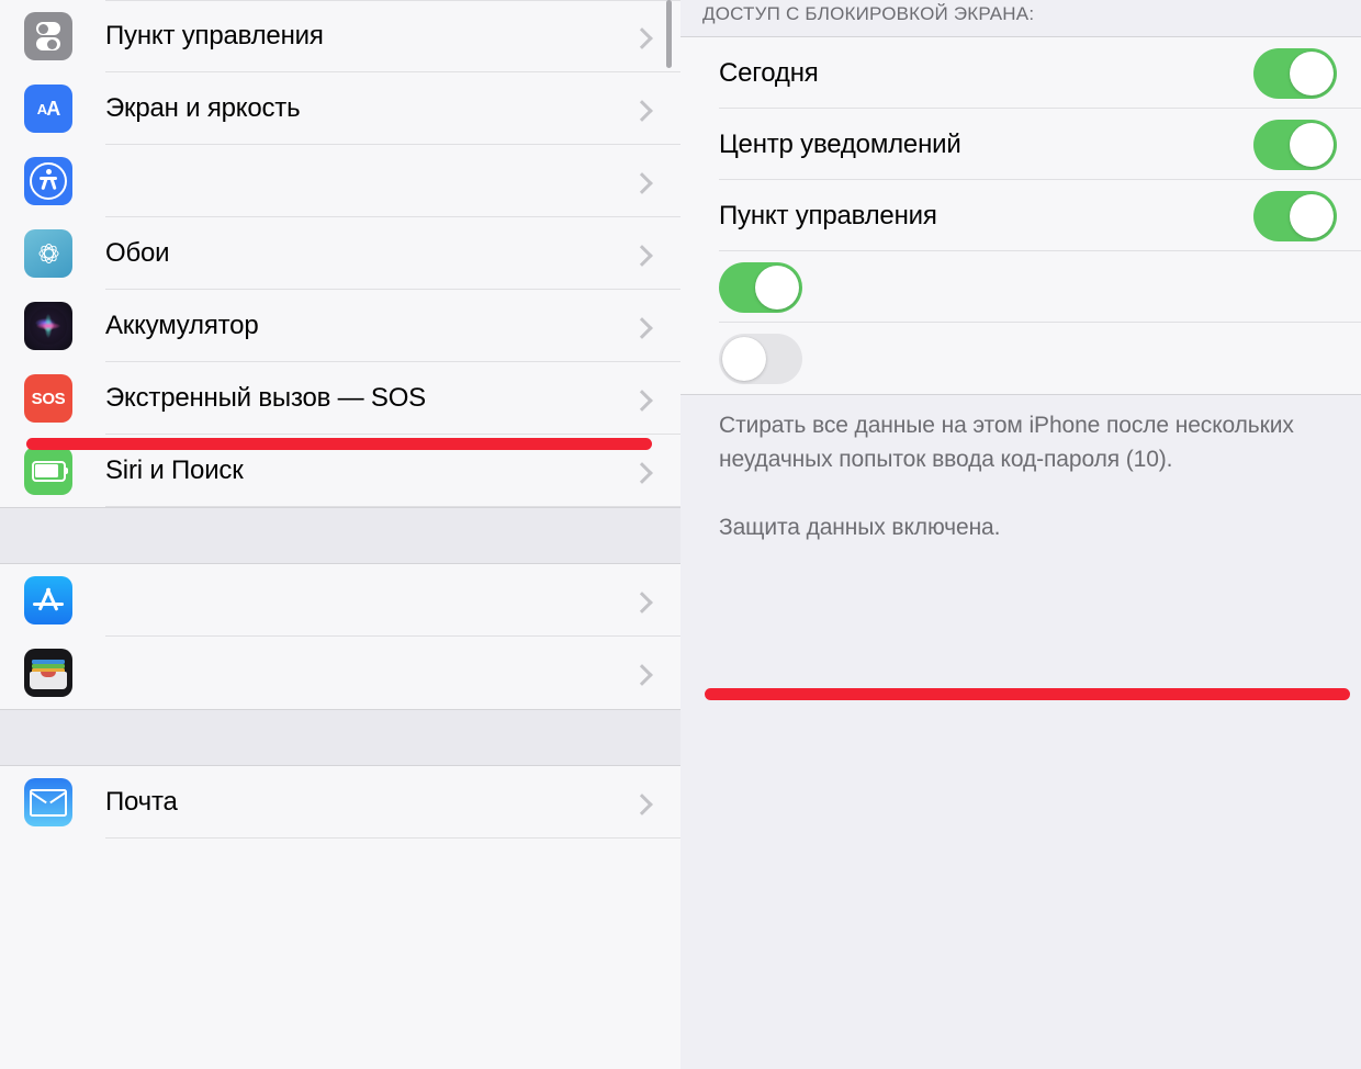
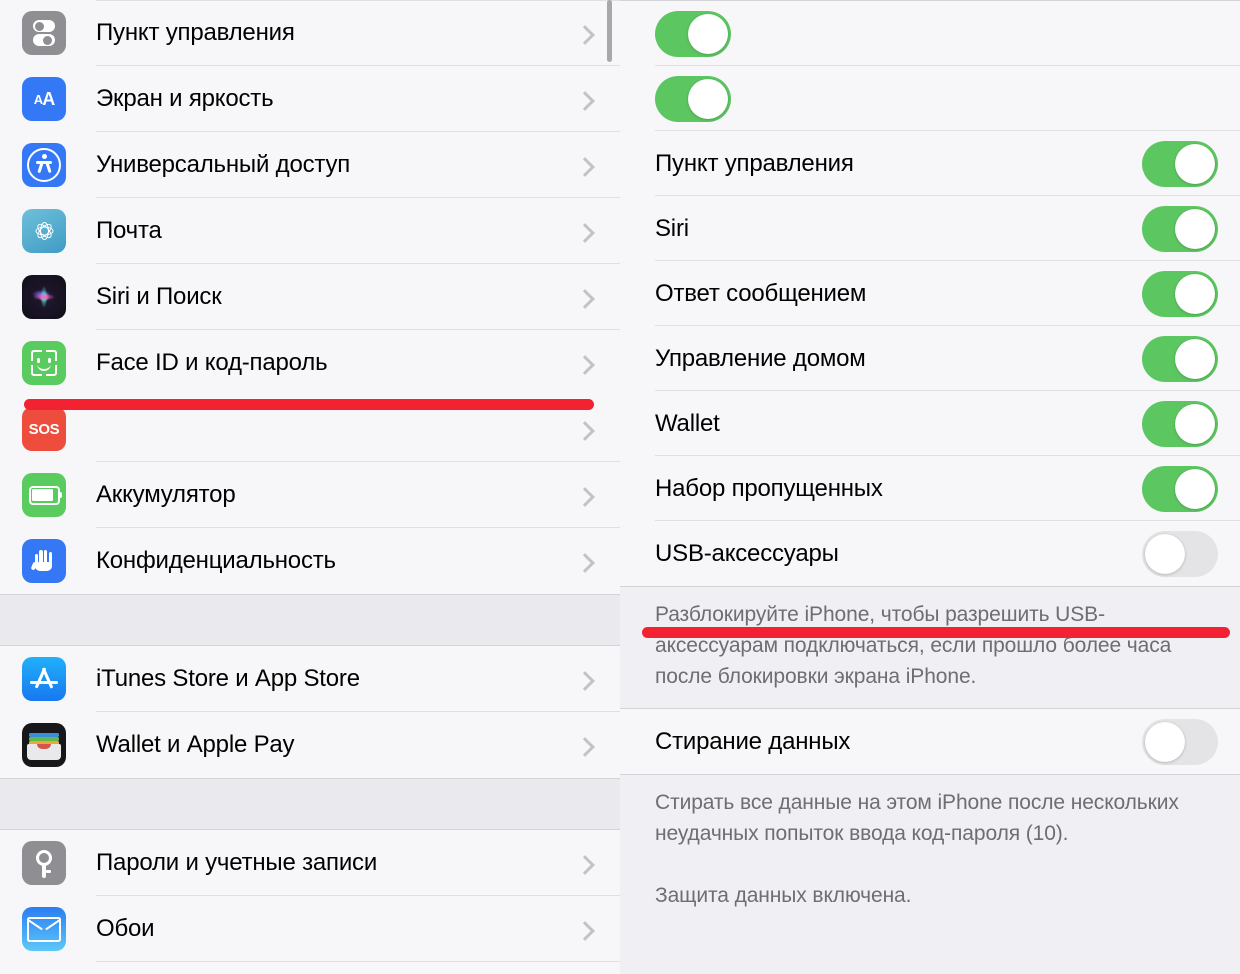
  Пункт управления
  A
  A
  Экран и яркость
+ Универсальный доступ
- Обои
+ Почта
- Аккумулятор
+ Siri и Поиск
+ Face ID и код-пароль
  SOS
- Экстренный вызов — SOS
- Siri и Поиск
+ Аккумулятор
+ Конфиденциальность
+ iTunes Store и App Store
+ Wallet и Apple Pay
+ Пароли и учетные записи
- Почта
+ Обои
- ДОСТУП С БЛОКИРОВКОЙ ЭКРАНА:
- Сегодня
- Центр уведомлений
  Пункт управления
+ Siri
+ Ответ сообщением
+ Управление домом
+ Wallet
+ Набор пропущенных
+ USB-аксессуары
+ Разблокируйте iPhone, чтобы разрешить USB-аксессуарам подключаться, если прошло более часа после блокировки экрана iPhone.
+ Стирание данных
  Стирать все данные на этом iPhone после нескольких неудачных попыток ввода код-пароля (10).
  Защита данных включена.
